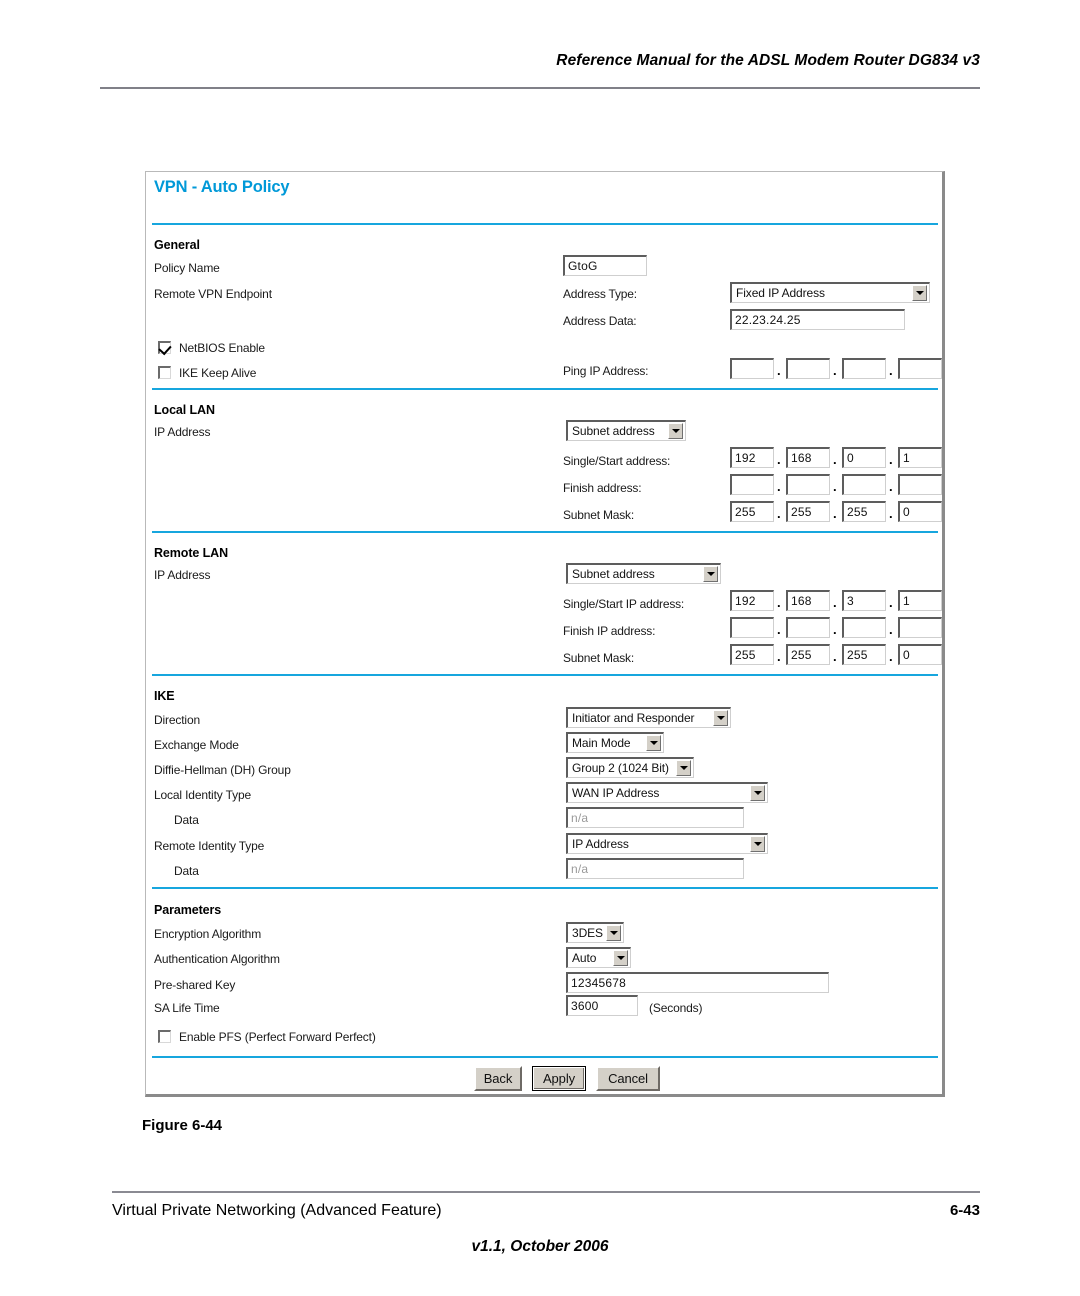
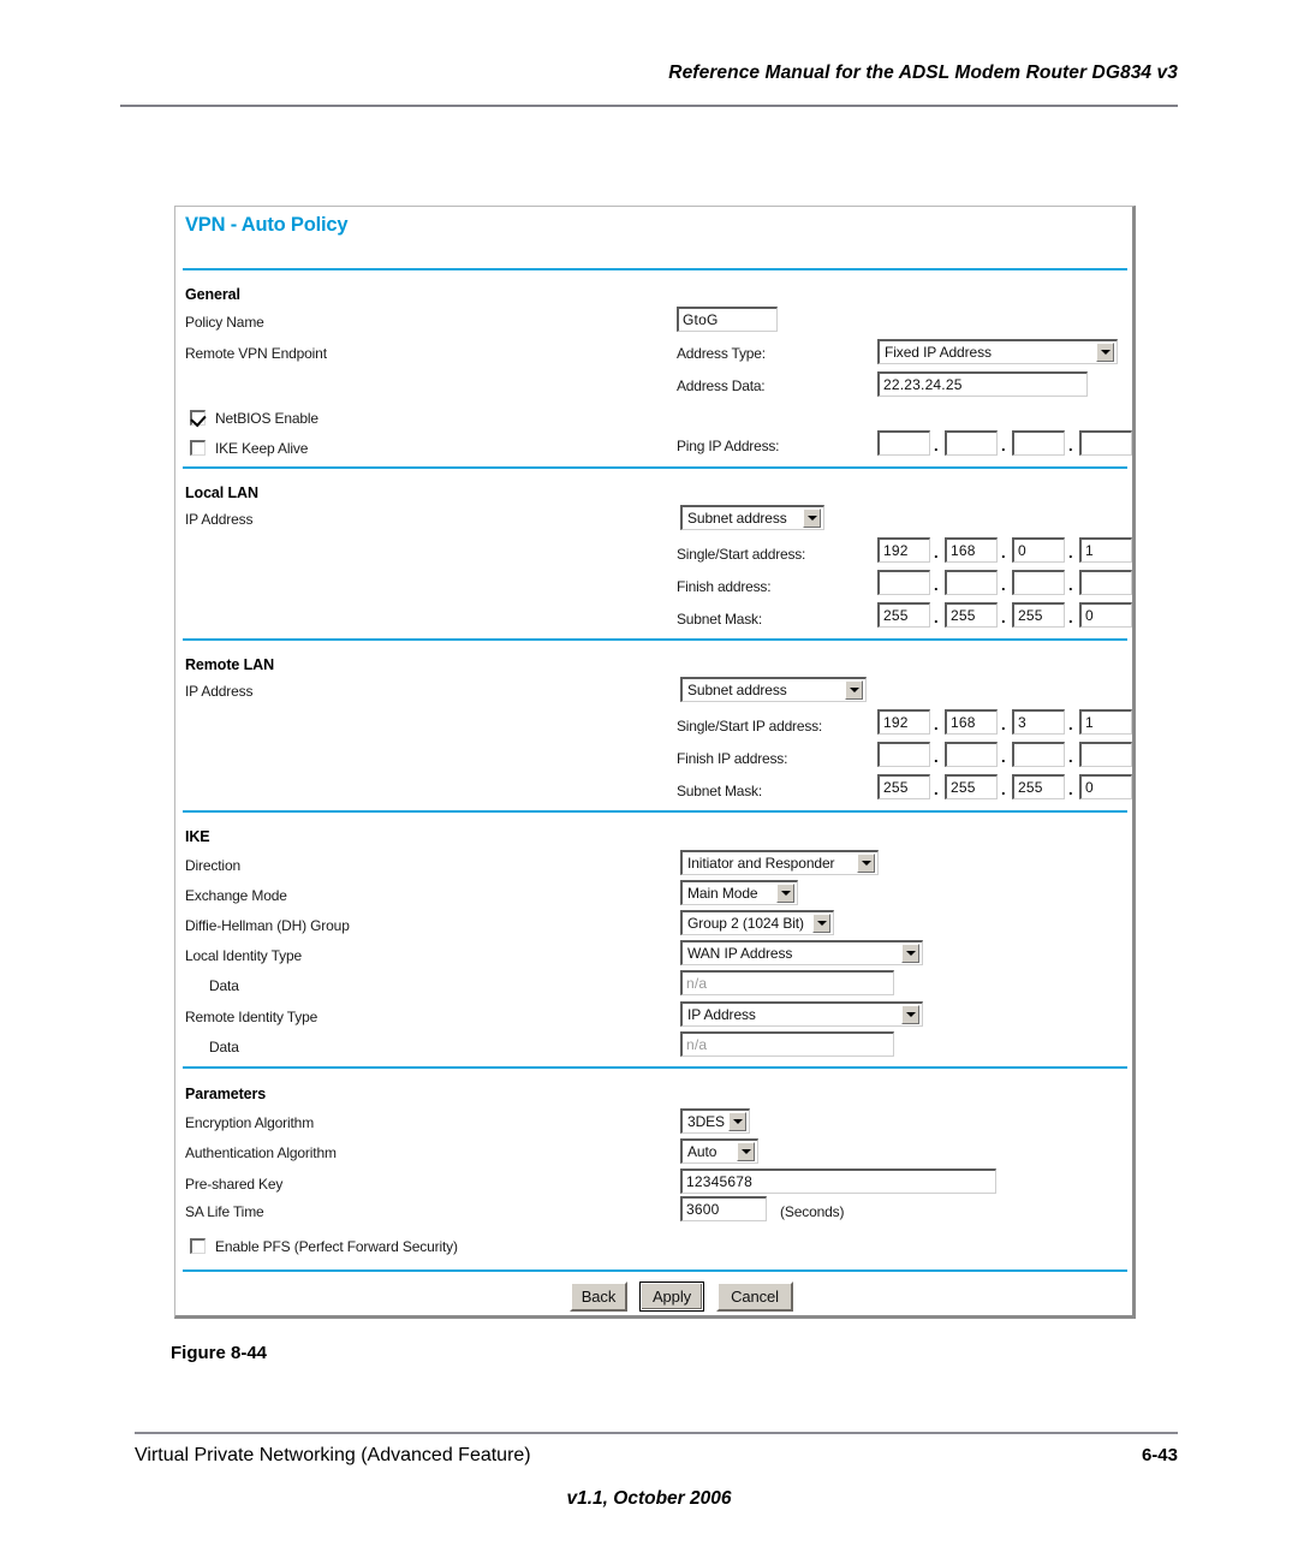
  Reference Manual for the ADSL Modem Router DG834 v3
  VPN - Auto Policy
  General
  Policy Name
  GtoG
  Remote VPN Endpoint
  Address Type:
  Fixed IP Address
  Address Data:
  22.23.24.25
  NetBIOS Enable
  IKE Keep Alive
  Ping IP Address:
  .
  .
  .
  Local LAN
  IP Address
  Subnet address
  Single/Start address:
  192
  .
  168
  .
  0
  .
  1
  Finish address:
  .
  .
  .
  Subnet Mask:
  255
  .
  255
  .
  255
  .
  0
  Remote LAN
  IP Address
  Subnet address
  Single/Start IP address:
  192
  .
  168
  .
  3
  .
  1
  Finish IP address:
  .
  .
  .
  Subnet Mask:
  255
  .
  255
  .
  255
  .
  0
  IKE
  Direction
  Initiator and Responder
  Exchange Mode
  Main Mode
  Diffie-Hellman (DH) Group
  Group 2 (1024 Bit)
  Local Identity Type
  WAN IP Address
  Data
  n/a
  Remote Identity Type
  IP Address
  Data
  n/a
  Parameters
  Encryption Algorithm
  3DES
  Authentication Algorithm
  Auto
  Pre-shared Key
  12345678
  SA Life Time
  3600
  (Seconds)
- Enable PFS (Perfect Forward Perfect)
+ Enable PFS (Perfect Forward Security)
  Back
  Apply
  Cancel
- Figure 6-44
+ Figure 8-44
  Virtual Private Networking (Advanced Feature)
  6-43
  v1.1, October 2006
